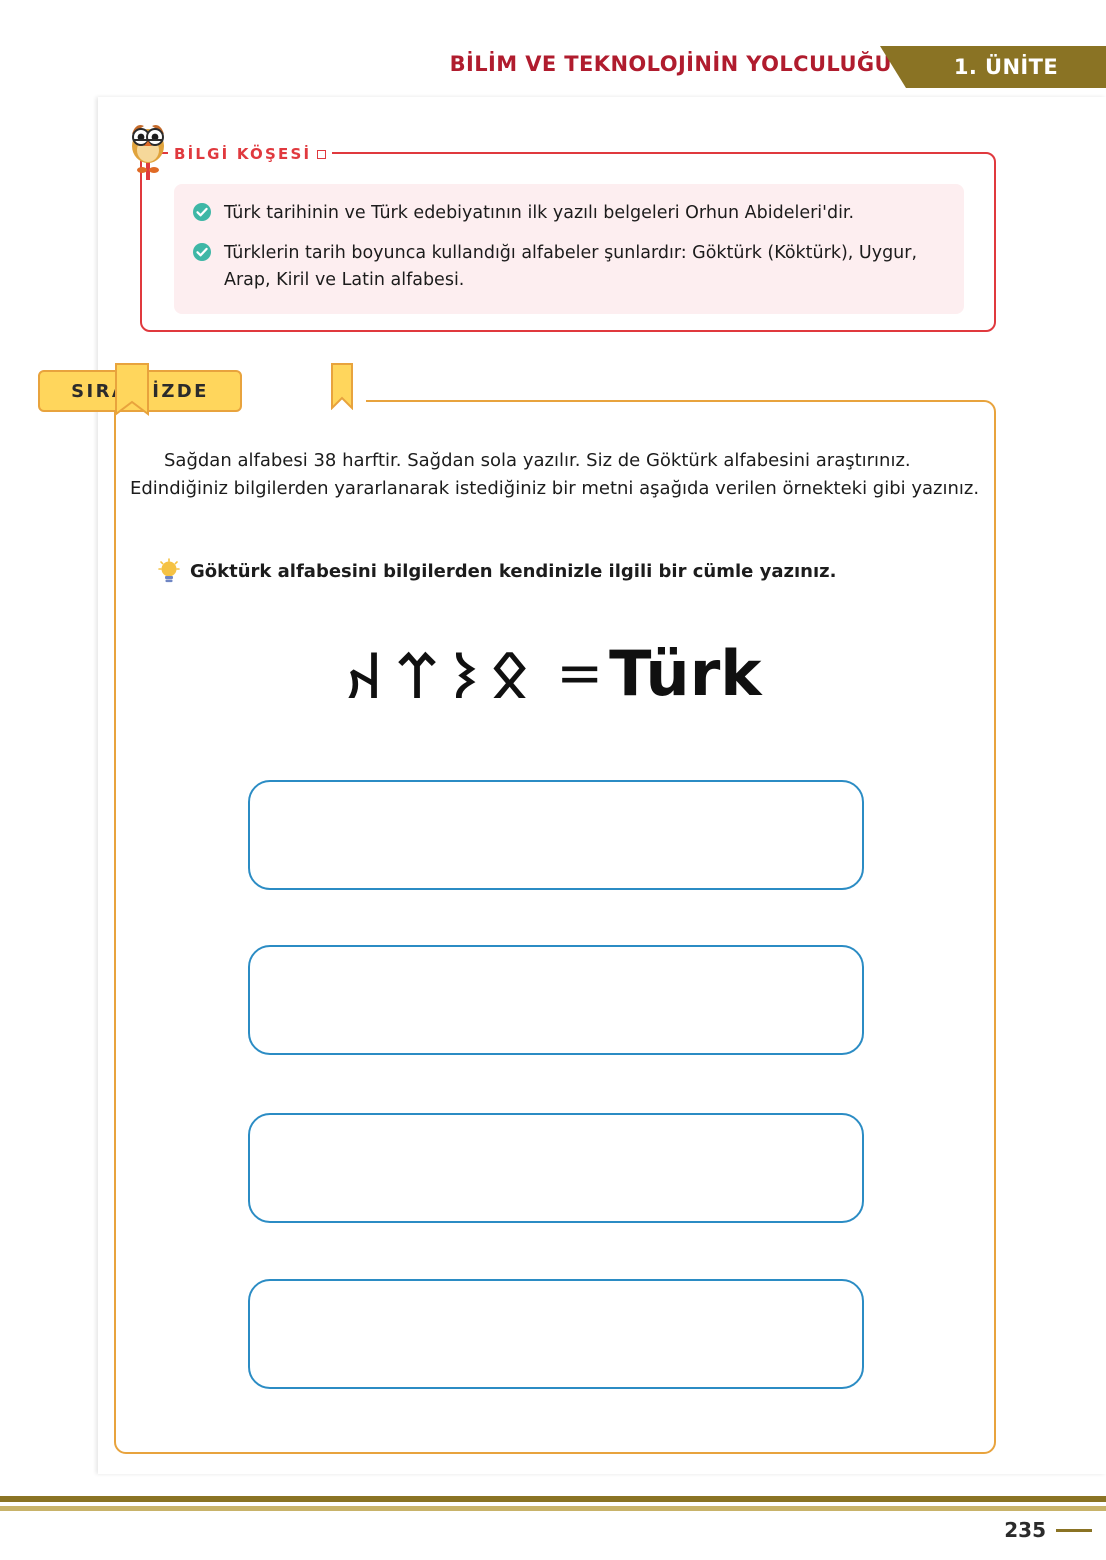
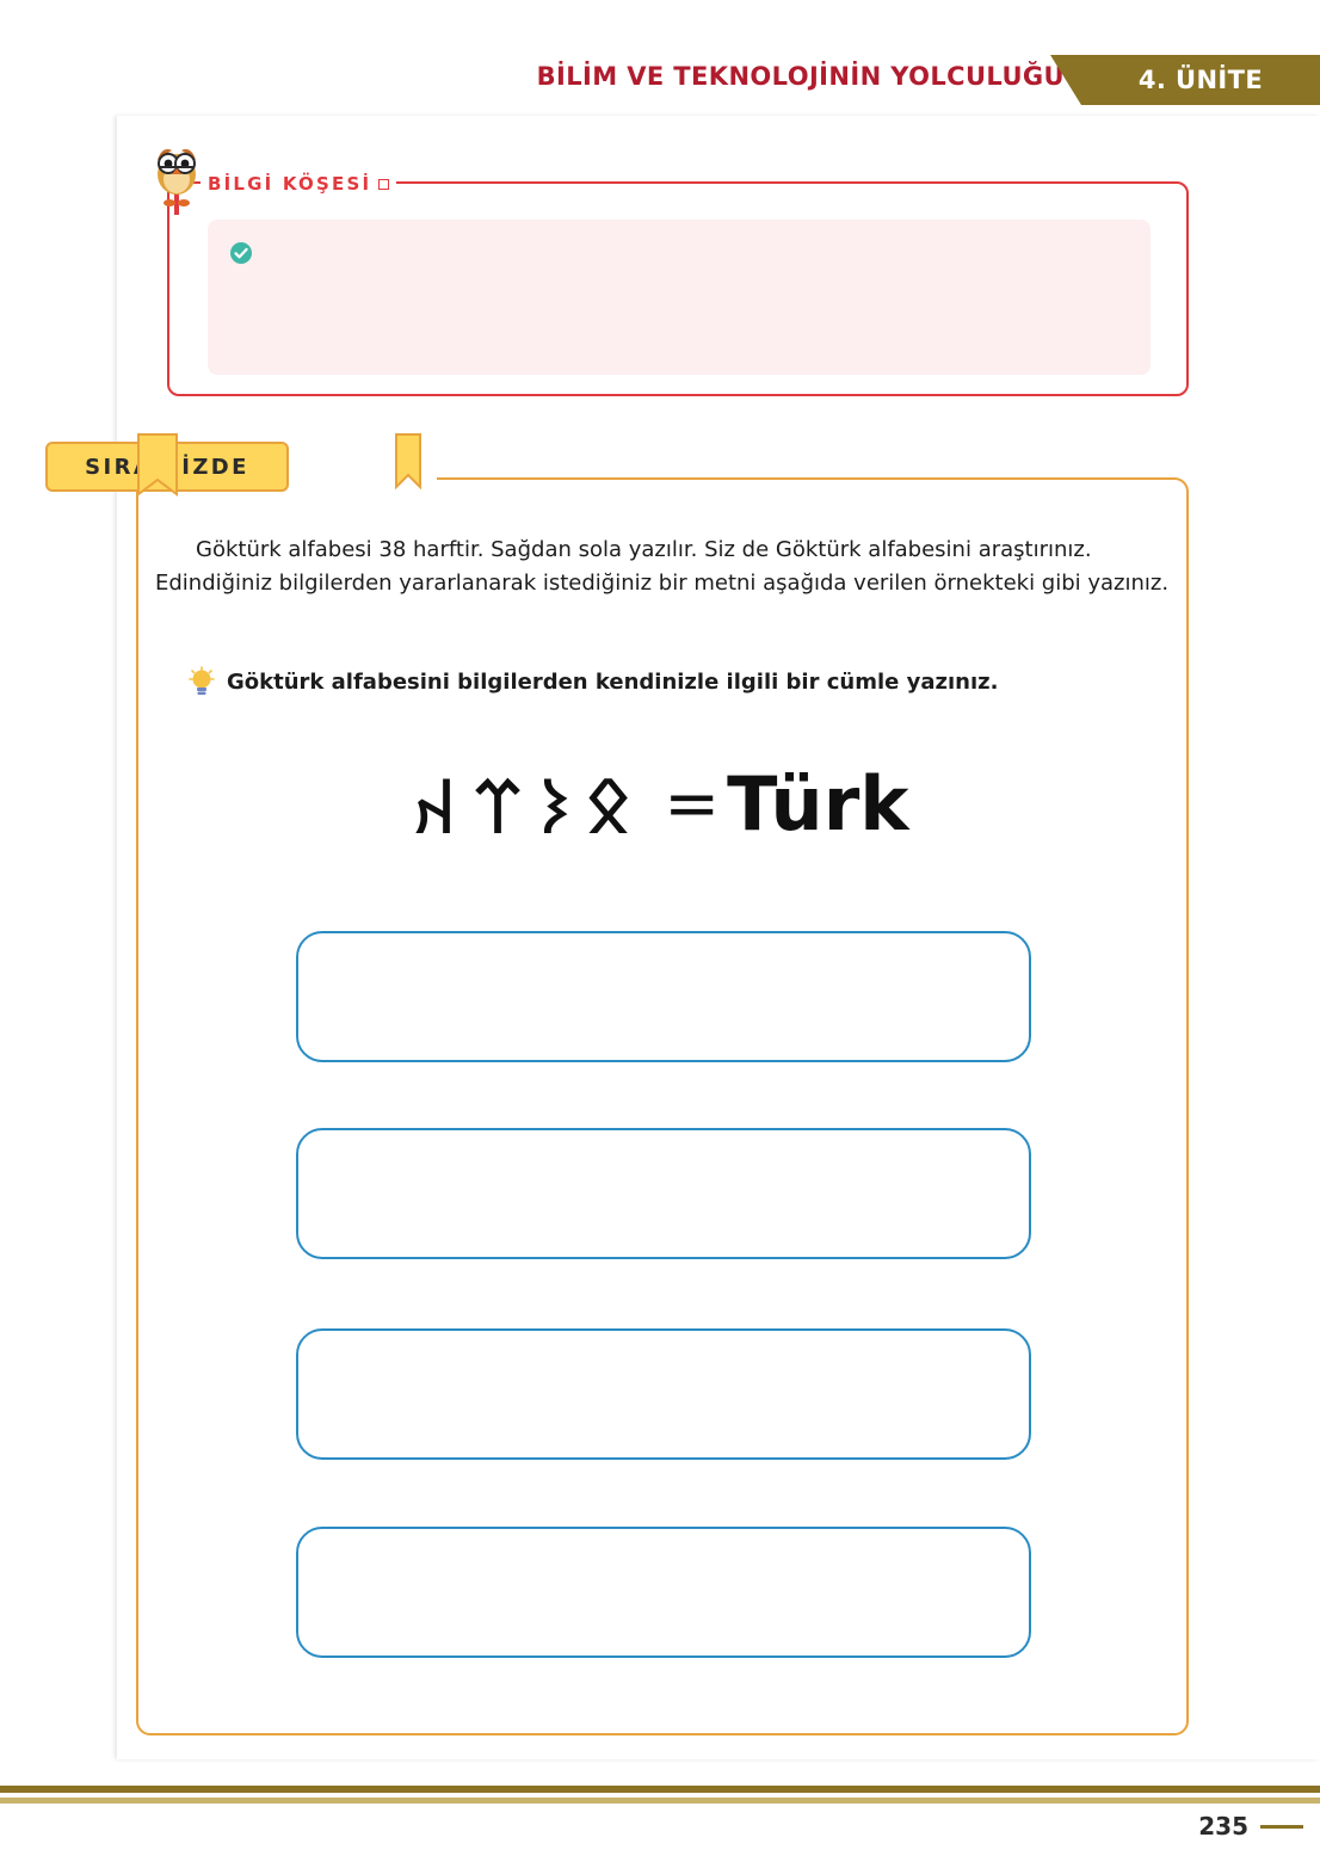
  BİLİM VE TEKNOLOJİNİN YOLCULUĞ
- 1. ÜNİTE
+ 4. ÜNİTE
  BİLGİ KÖŞESİ
- Türk tarihinin ve Türk edebiyatının ilk yazılı belgeleri Orhun Abideleri'dir.
- Türklerin tarih boyunca kullandığı alfabeler şunlardır: Göktürk (Köktürk), Uygur, Arap, Kiril ve Latin alfabesi.
  SIRİZDE
- Sağdan alfabesi 38 harftir. Sağdan sola yazılır. Siz de Göktürk alfabesini araştırınız. Edindiğiniz bilgilerden yararlanarak istediğiniz bir metni aşağıda verilen örnekteki gibi yazınız.
+ Göktürk alfabesi 38 harftir. Sağdan sola yazılır. Siz de Göktürk alfabesini araştırınız. Edindiğiniz bilgilerden yararlanarak istediğiniz bir metni aşağıda verilen örnekteki gibi yazınız.
  Göktürk alfabesini bilgilerden kendinizle ilgili bir cümle yazınız.
  𐰋𐰨𐰼𐰴 =Türk
  235
